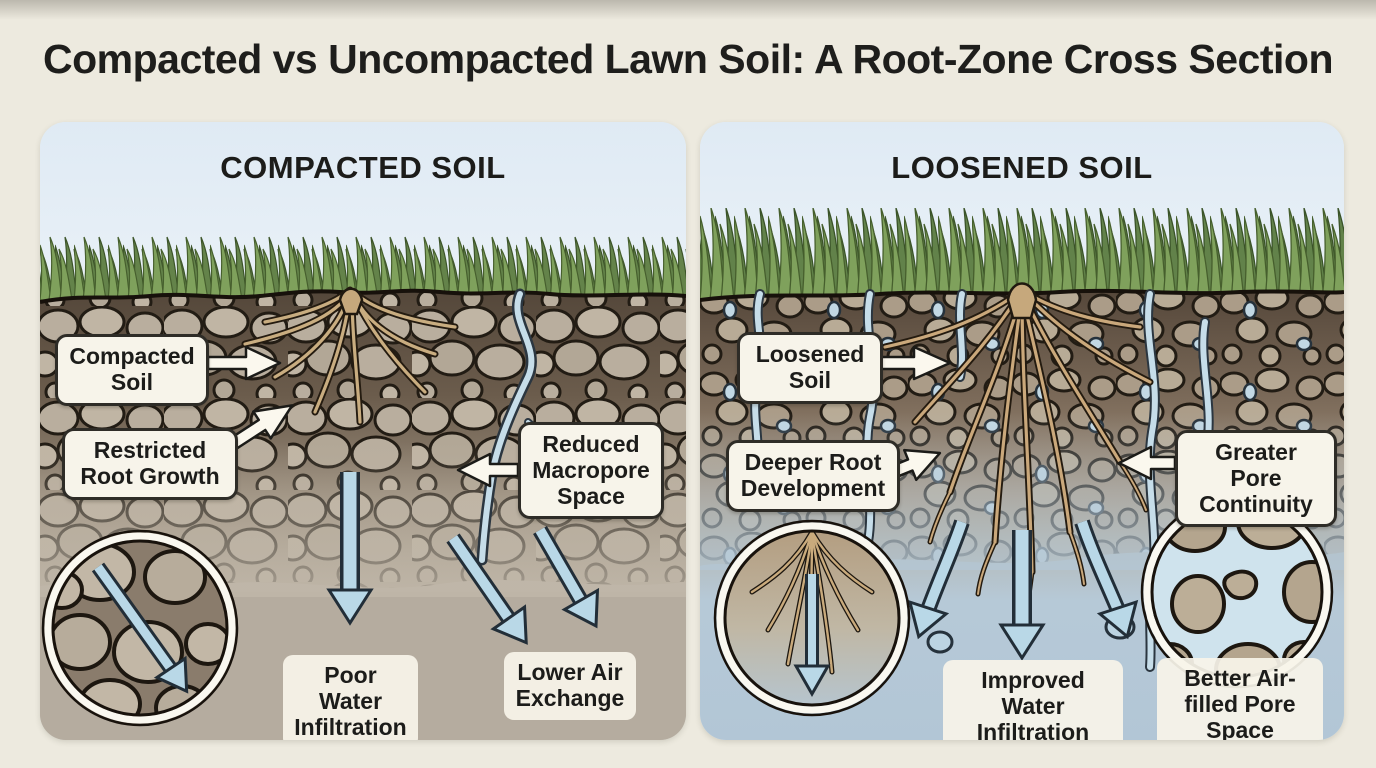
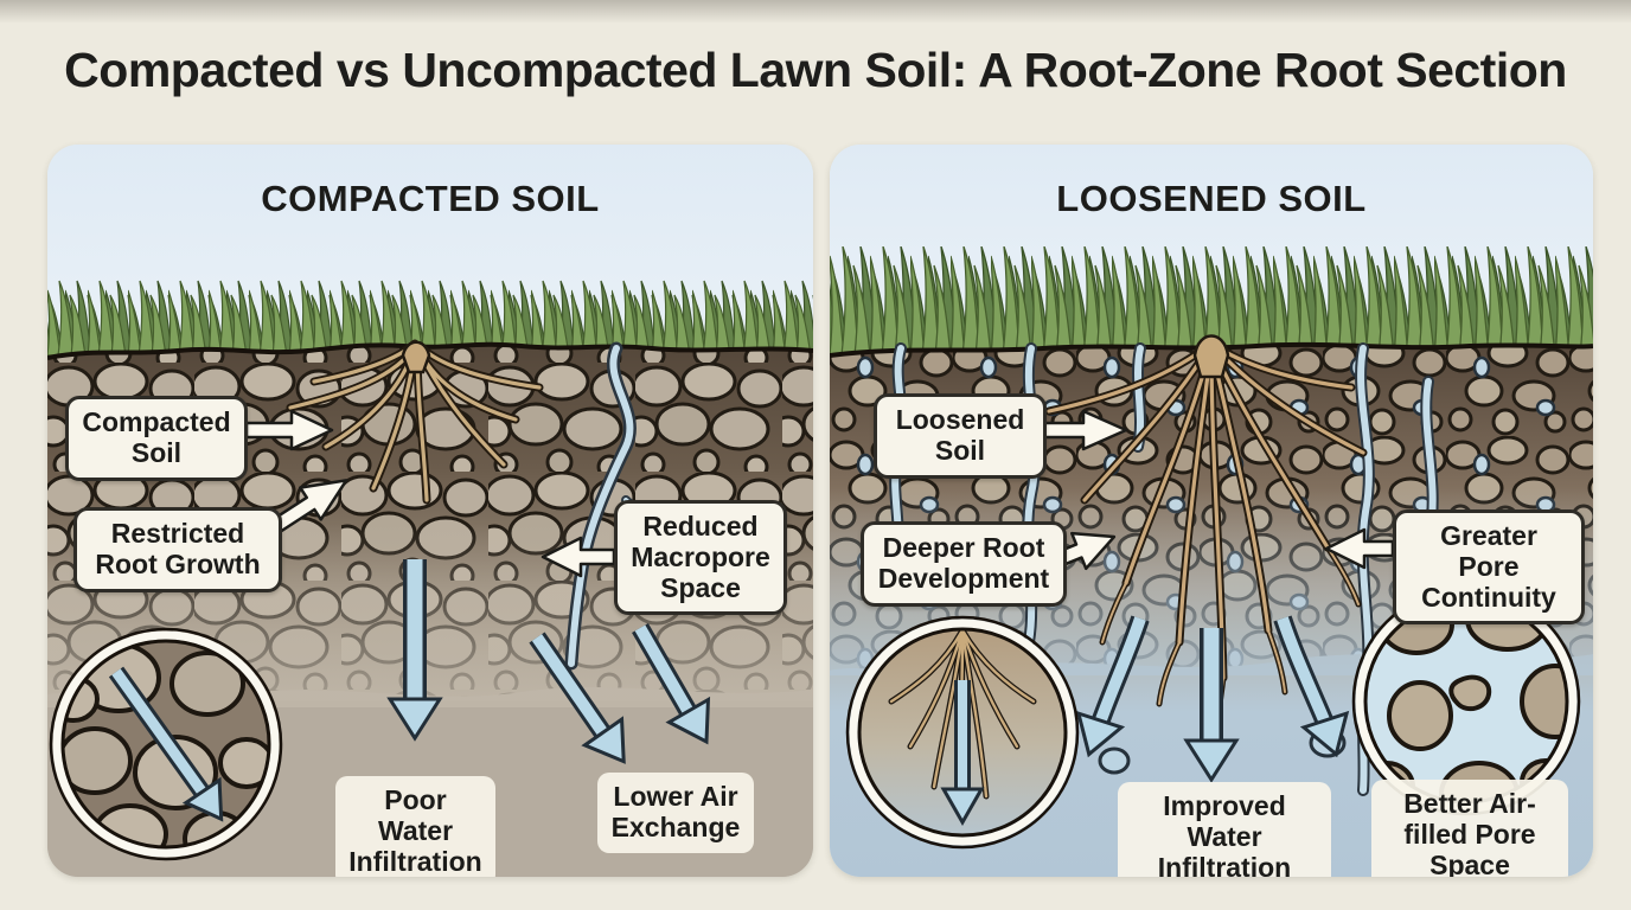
- Compacted vs Uncompacted Lawn Soil: A Root-Zone Cross Section
+ Compacted vs Uncompacted Lawn Soil: A Root-Zone Root Section
  COMPACTED SOIL
  Compacted Soil
  Restricted Root Growth
  Reduced Macropore Space
  Poor Water Infiltration
  Lower Air Exchange
  LOOSENED SOIL
  Loosened Soil
  Deeper Root Development
  Greater Pore Continuity
  Improved Water Infiltration
  Better Air-filled Pore Space
